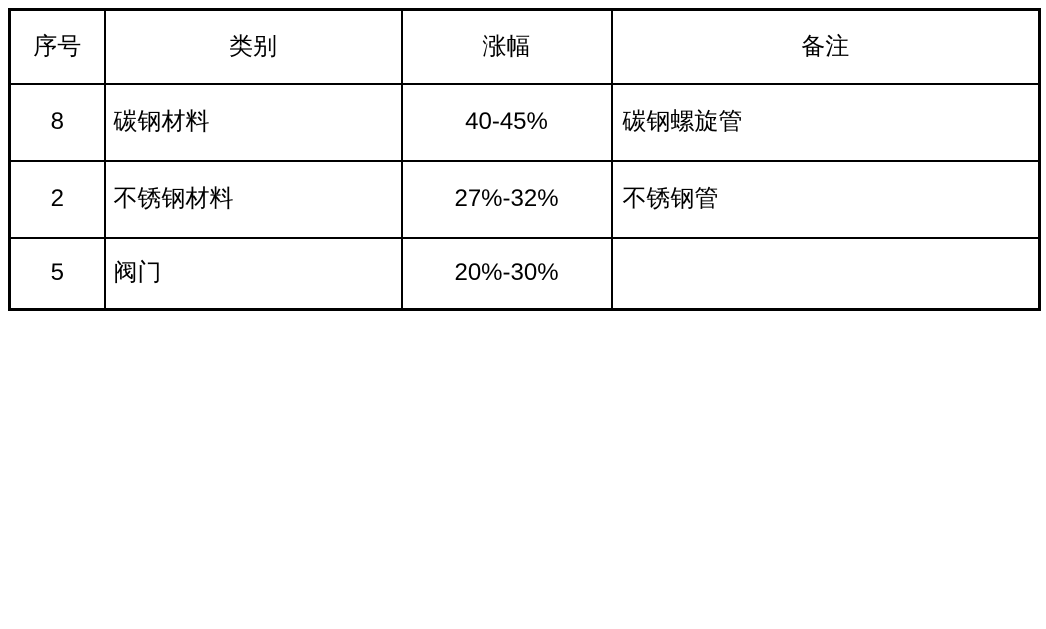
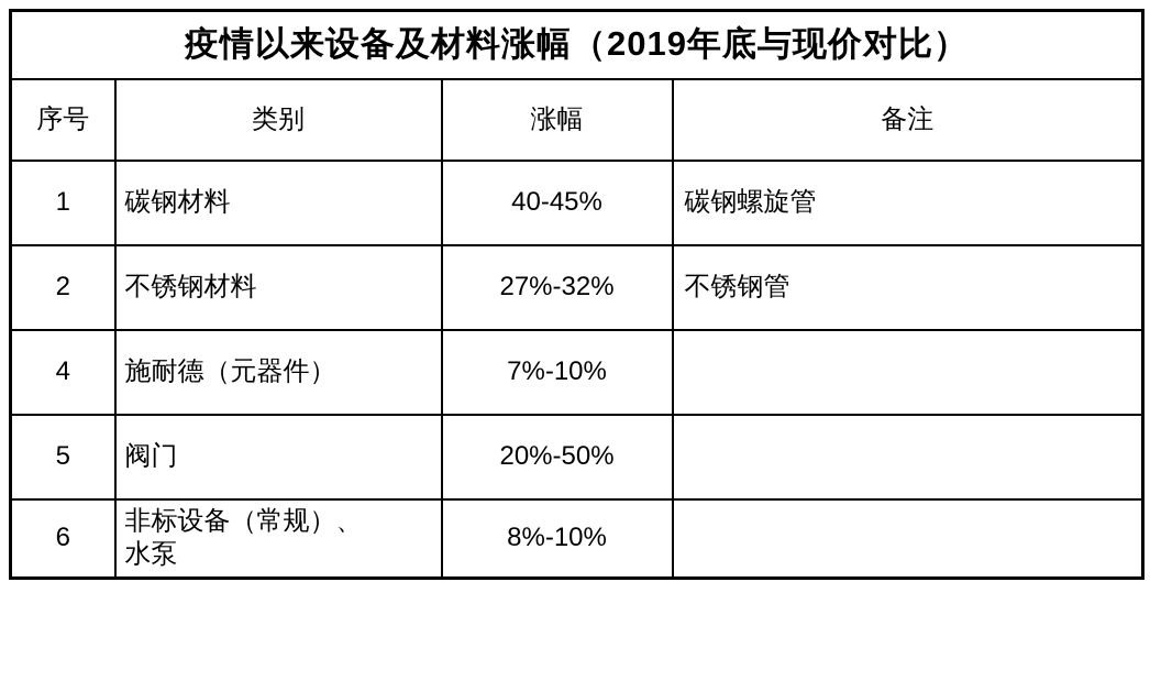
+ 疫情以来设备及材料涨幅（2019年底与现价对比）
  序号	类别	涨幅	备注
- 8	碳钢材料	40-45%	碳钢螺旋管
+ 1	碳钢材料	40-45%	碳钢螺旋管
  2	不锈钢材料	27%-32%	不锈钢管
+ 4	施耐德（元器件）	7%-10%
- 5	阀门	20%-30%
+ 5	阀门	20%-50%
+ 6	非标设备（常规）、 水泵	8%-10%
